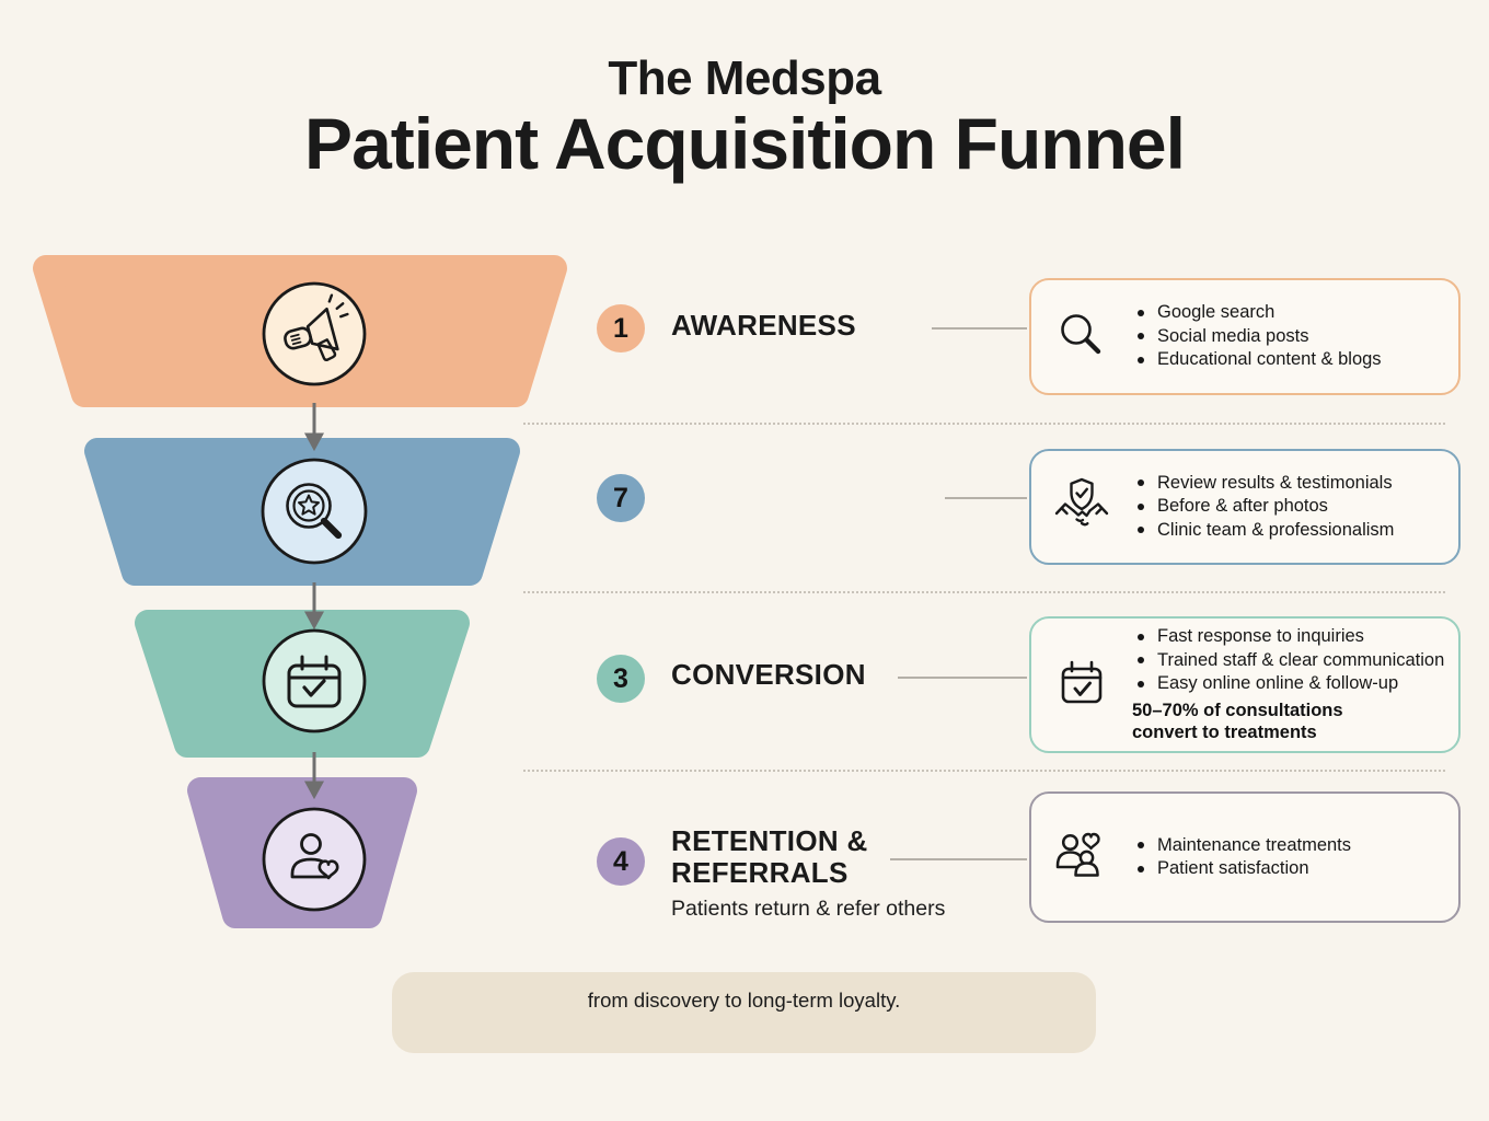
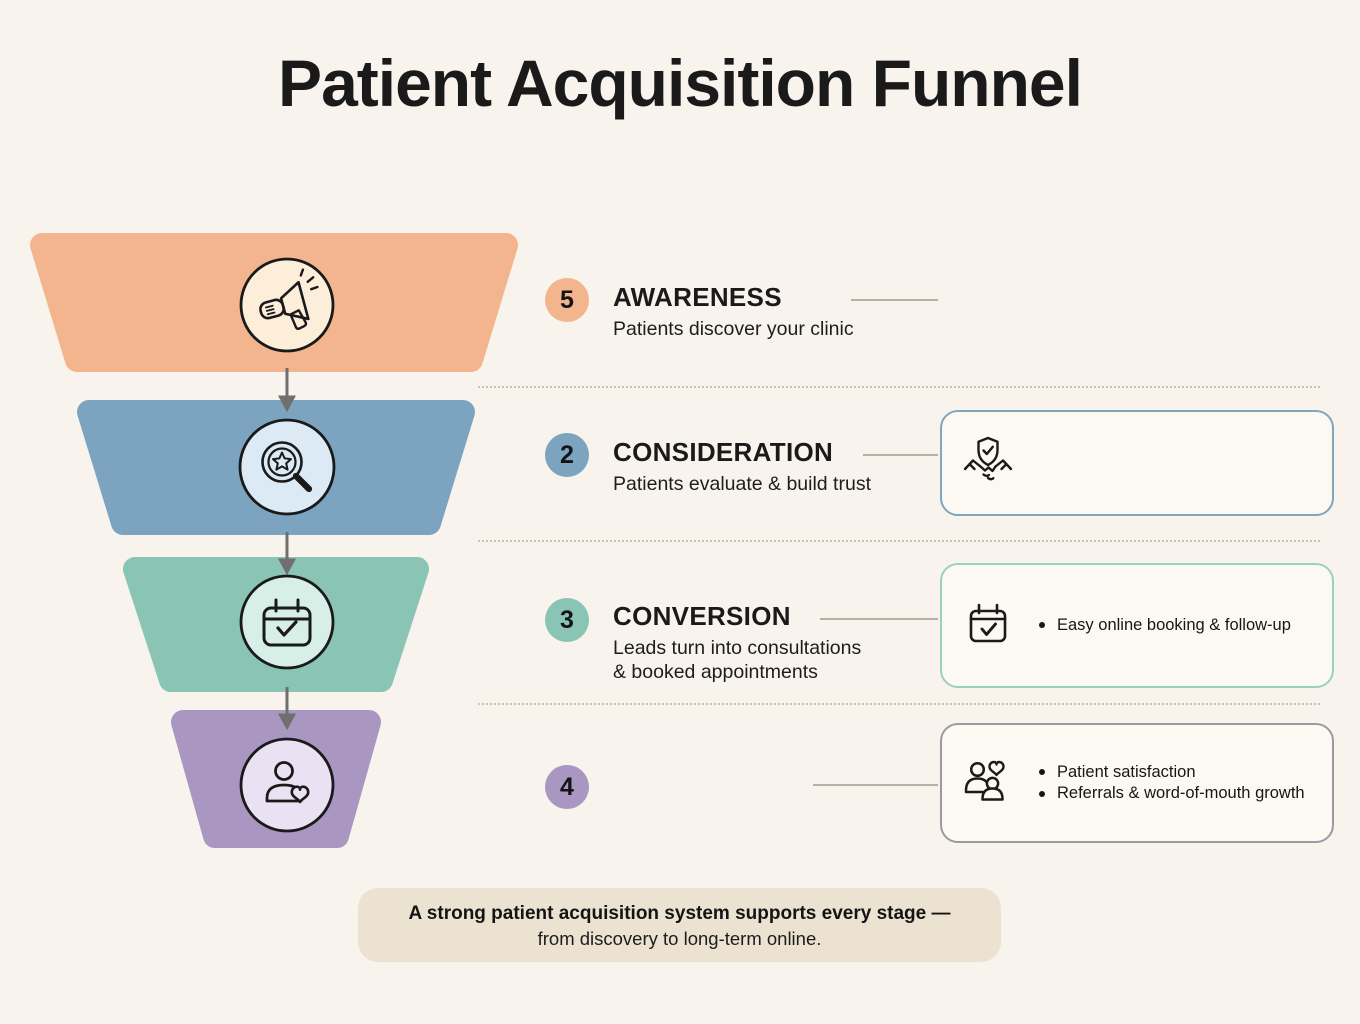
- The Medspa
  Patient Acquisition Funnel
- 1
+ 5
  AWARENESS
+ Patients discover your clinic
- 7
+ 2
+ CONSIDERATION
+ Patients evaluate & build trust
  3
  CONVERSION
+ Leads turn into consultations
+ & booked appointments
  4
- RETENTION &
- REFERRALS
- Patients return & refer others
- Google search
- Social media posts
- Educational content & blogs
- Review results & testimonials
- Before & after photos
- Clinic team & professionalism
- Fast response to inquiries
- Trained staff & clear communication
- Easy online online & follow-up
+ Easy online booking & follow-up
- 50–70% of consultations
- convert to treatments
- Maintenance treatments
  Patient satisfaction
+ Referrals & word-of-mouth growth
+ A strong patient acquisition system supports every stage —
- from discovery to long-term loyalty.
+ from discovery to long-term online.
